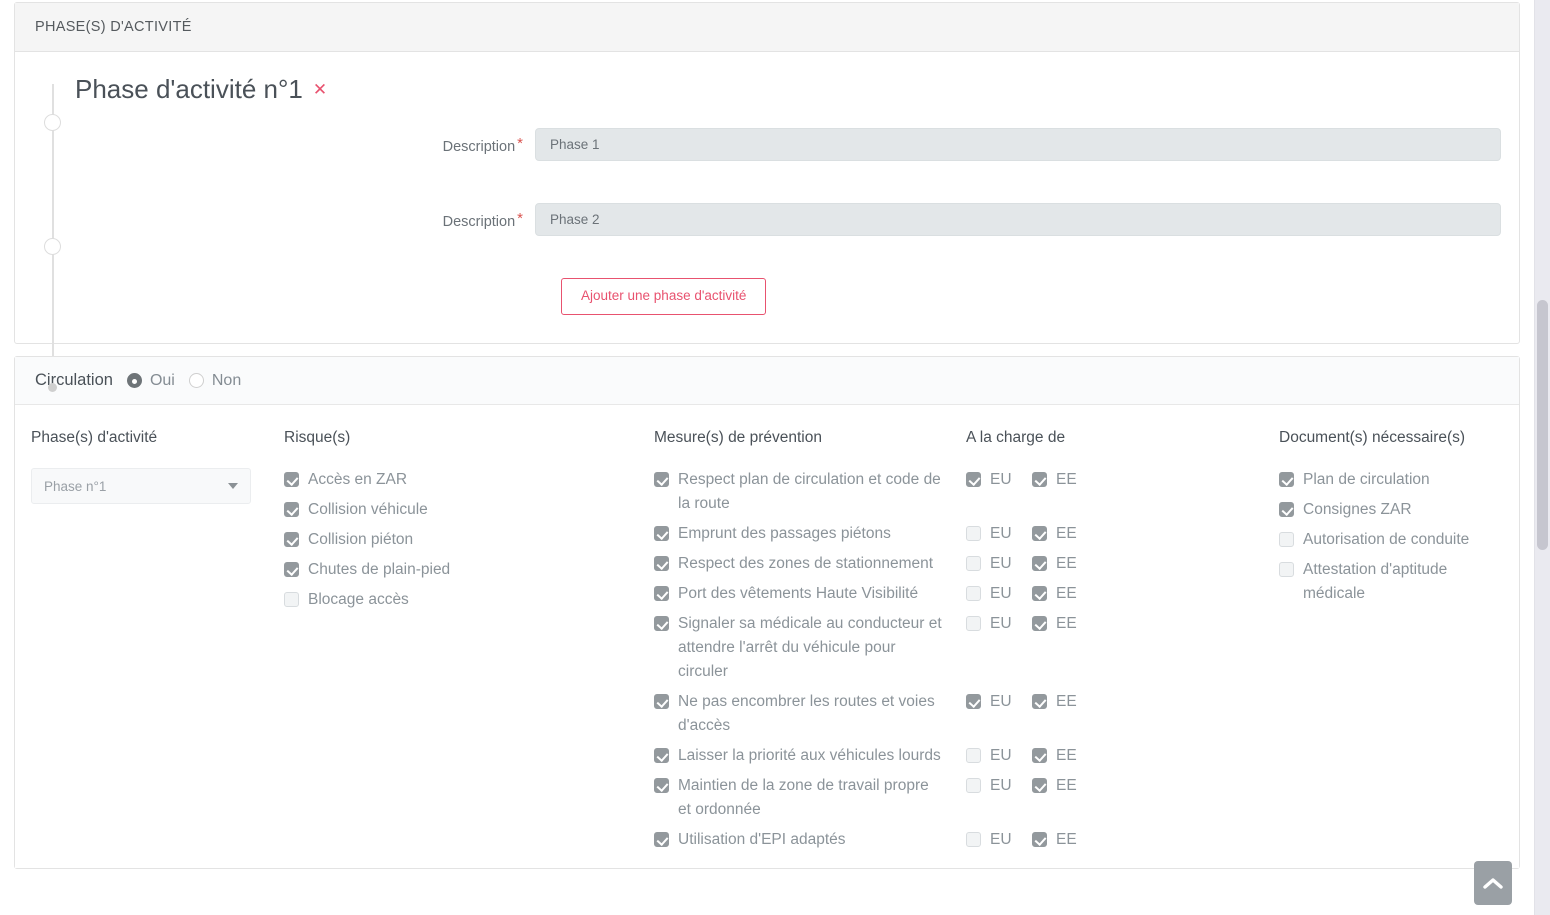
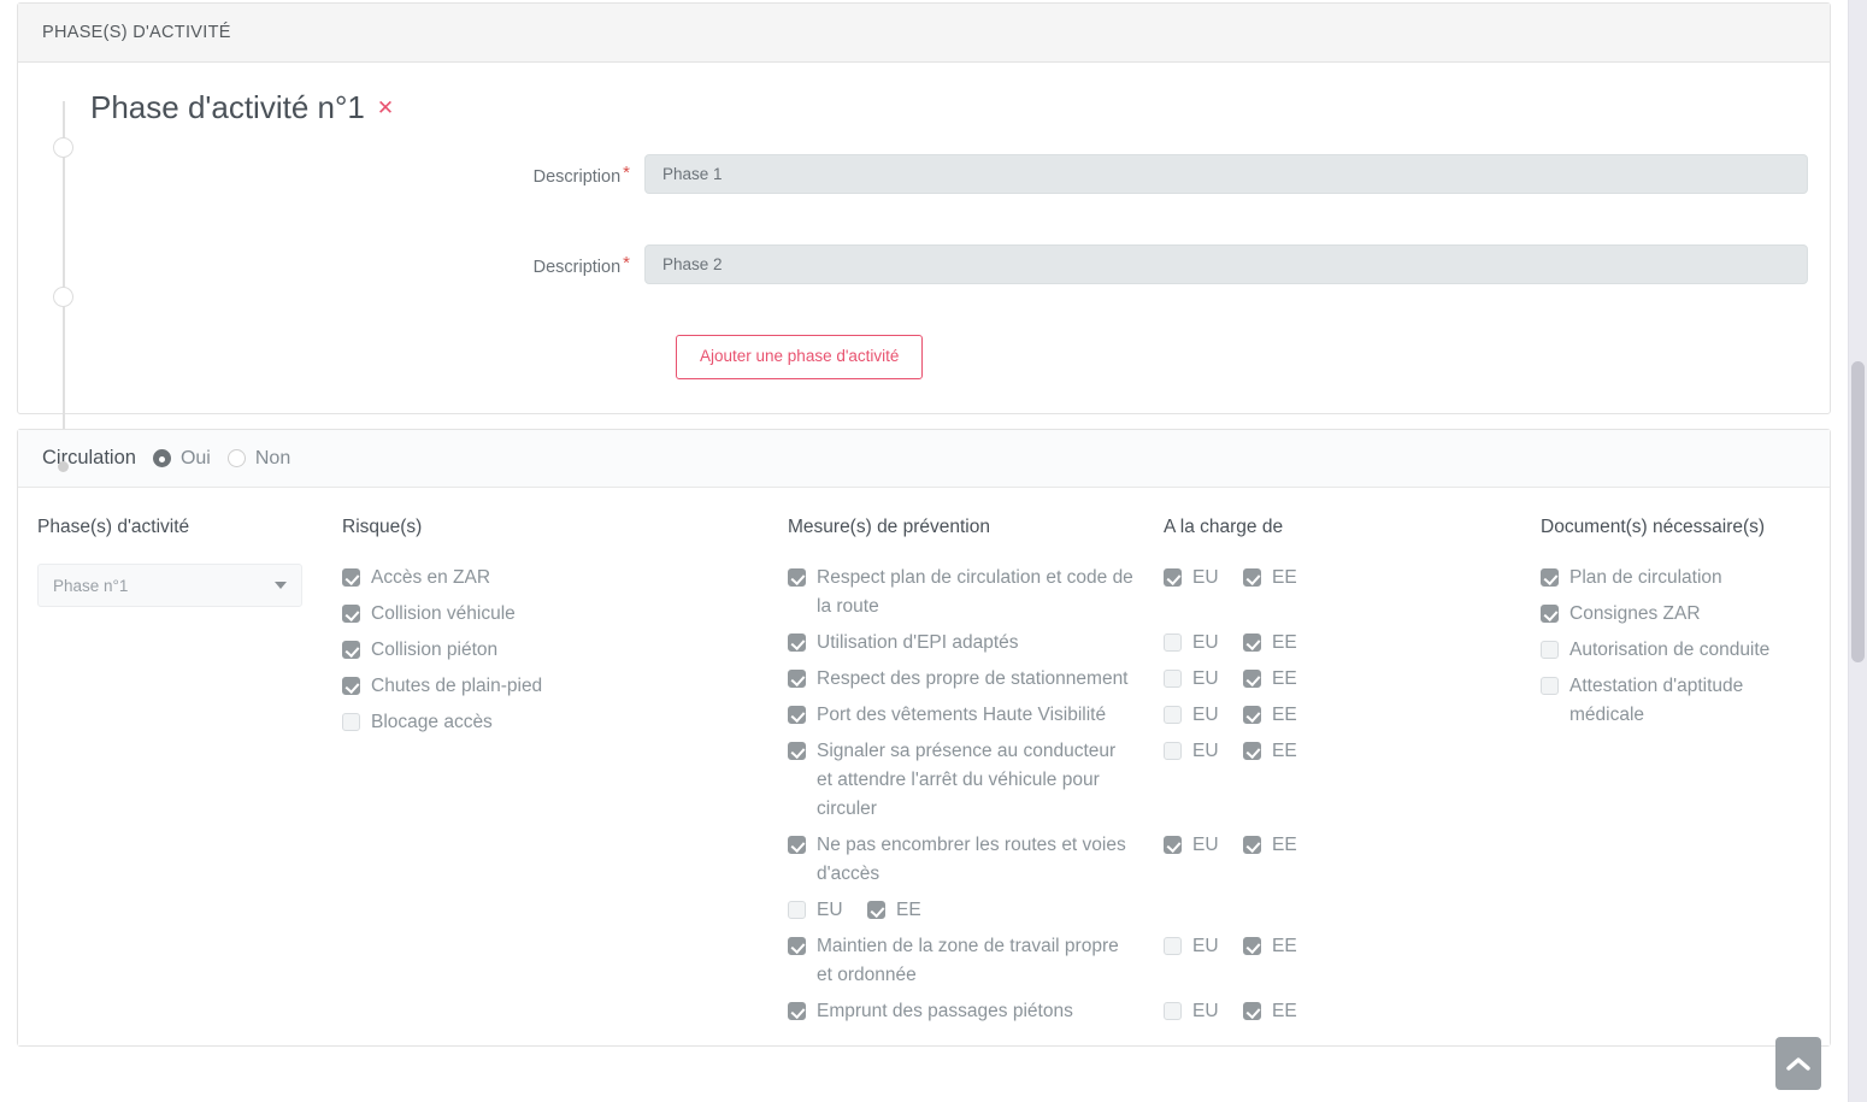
  PHASE(S) D'ACTIVITÉ
  Phase d'activité n°1 ✕
  Description *
  Phase 1
  Description *
  Phase 2
  Ajouter une phase d'activité
  Circulation
  Oui
  Non
  Phase(s) d'activité
  Phase n°1
  Risque(s)
  Accès en ZAR
  Collision véhicule
  Collision piéton
  Chutes de plain-pied
  Blocage accès
  Mesure(s) de prévention
  A la charge de
  Respect plan de circulation et code de la route
  EU
  EE
- Emprunt des passages piétons
+ Utilisation d'EPI adaptés
  EU
  EE
- Respect des zones de stationnement
+ Respect des propre de stationnement
  EU
  EE
  Port des vêtements Haute Visibilité
  EU
  EE
- Signaler sa médicale au conducteur et attendre l'arrêt du véhicule pour circuler
+ Signaler sa présence au conducteur et attendre l'arrêt du véhicule pour circuler
  EU
  EE
  Ne pas encombrer les routes et voies d'accès
  EU
  EE
- Laisser la priorité aux véhicules lourds
  EU
  EE
  Maintien de la zone de travail propre et ordonnée
  EU
  EE
- Utilisation d'EPI adaptés
+ Emprunt des passages piétons
  EU
  EE
  Document(s) nécessaire(s)
  Plan de circulation
  Consignes ZAR
  Autorisation de conduite
  Attestation d'aptitude médicale
